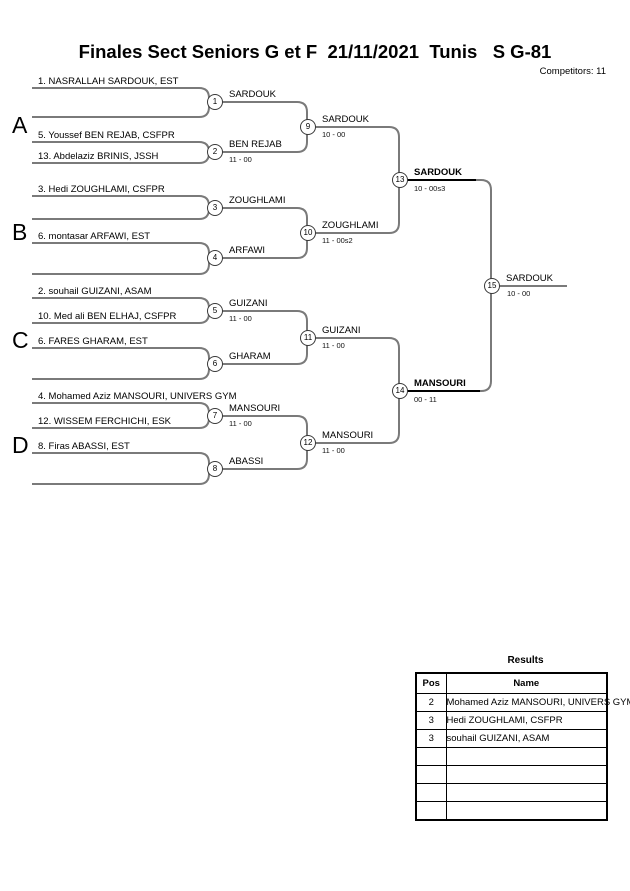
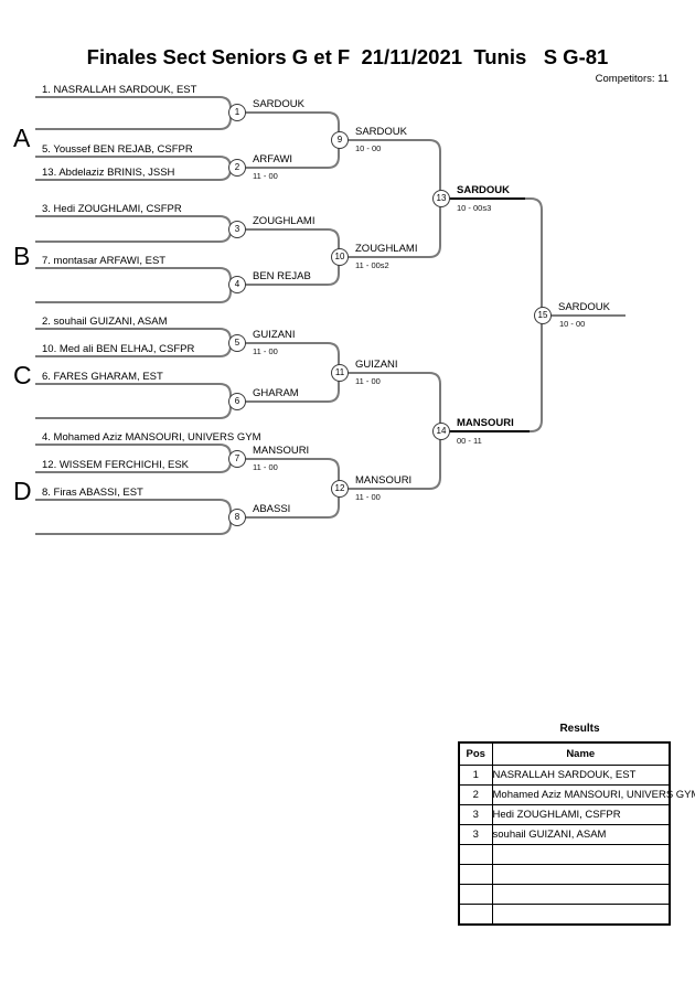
  Finales Sect Seniors G et F 21/11/2021 Tunis S G-81
  Competitors: 11
  A
  B
  C
  D
  1. NASRALLAH SARDOUK, EST
  5. Youssef BEN REJAB, CSFPR
  13. Abdelaziz BRINIS, JSSH
  3. Hedi ZOUGHLAMI, CSFPR
- 6. montasar ARFAWI, EST
+ 7. montasar ARFAWI, EST
  2. souhail GUIZANI, ASAM
  10. Med ali BEN ELHAJ, CSFPR
  6. FARES GHARAM, EST
  4. Mohamed Aziz MANSOURI, UNIVERS GYM
  12. WISSEM FERCHICHI, ESK
  8. Firas ABASSI, EST
  1
  2
  3
  4
  5
  6
  7
  8
  9
  10
  11
  12
  13
  14
  15
  SARDOUK
- BEN REJAB
+ ARFAWI
  11 - 00
  ZOUGHLAMI
- ARFAWI
+ BEN REJAB
  GUIZANI
  11 - 00
  GHARAM
  MANSOURI
  11 - 00
  ABASSI
  SARDOUK
  10 - 00
  ZOUGHLAMI
  11 - 00s2
  GUIZANI
  11 - 00
  MANSOURI
  11 - 00
  SARDOUK
  10 - 00s3
  MANSOURI
  00 - 11
  SARDOUK
  10 - 00
  Results
  Pos	Name
+ 1	NASRALLAH SARDOUK, EST
  2	Mohamed Aziz MANSOURI, UNIVERS GY
  3	Hedi ZOUGHLAMI, CSFPR
  3	souhail GUIZANI, ASAM
